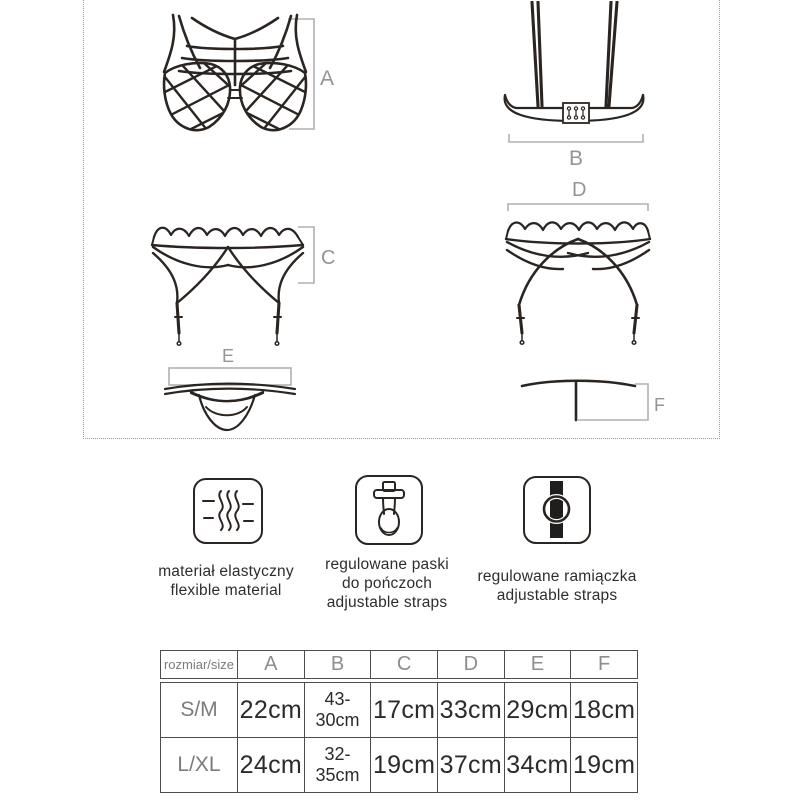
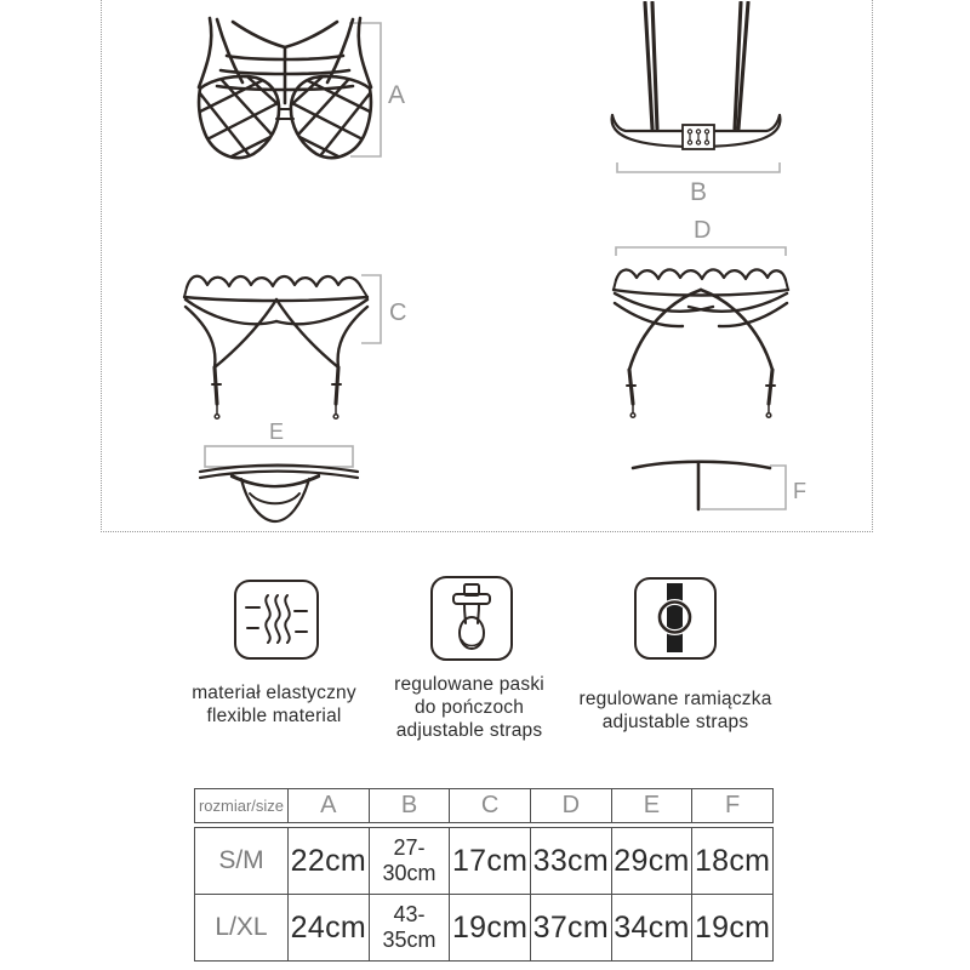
  A
  B
  C
  D
  E
  F
  materiał elastyczny
  flexible material
  regulowane paski
  do pończoch
  adjustable straps
  regulowane ramiączka
  adjustable straps
  rozmiar/size	A	B	C	D	E	F
- S/M	22cm	43-30cm	17cm	33cm	29cm	18cm
+ S/M	22cm	27-30cm	17cm	33cm	29cm	18cm
- L/XL	24cm	32-35cm	19cm	37cm	34cm	19cm
+ L/XL	24cm	43-35cm	19cm	37cm	34cm	19cm
